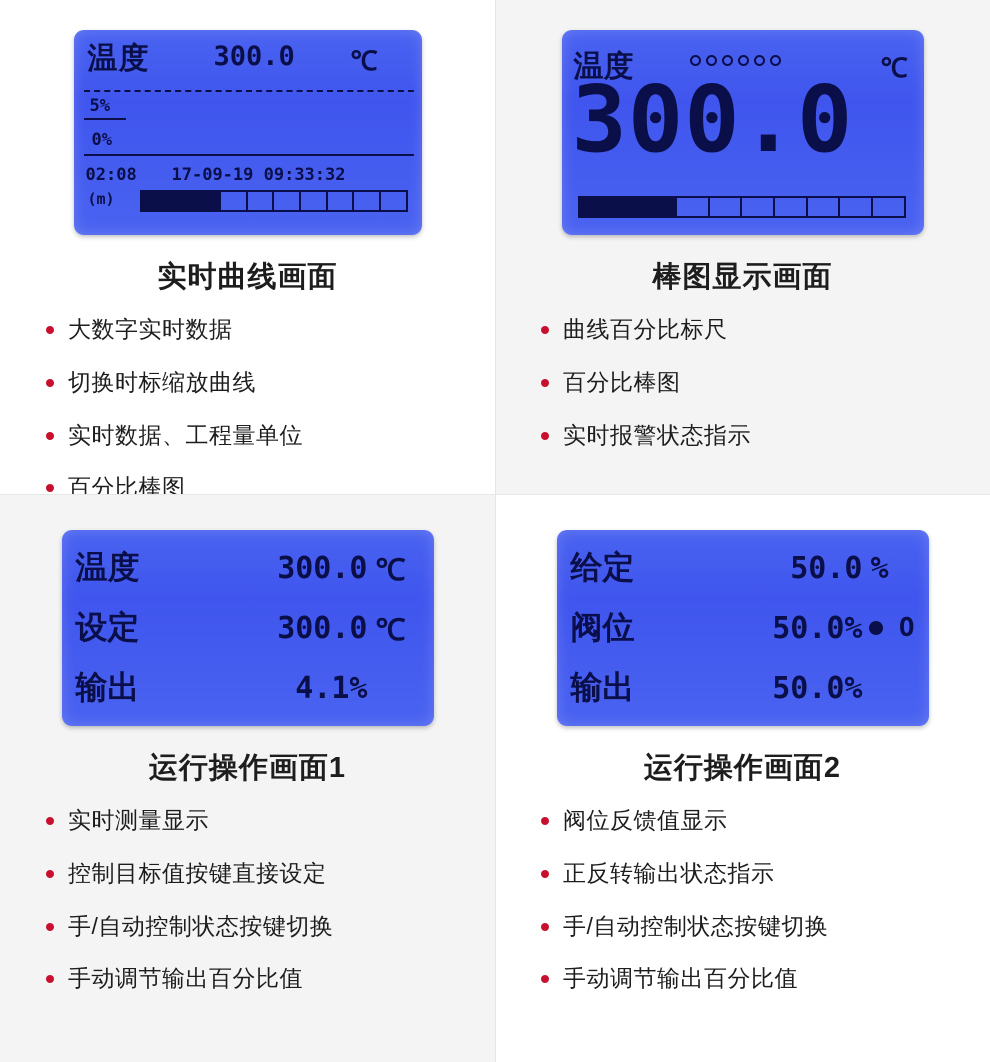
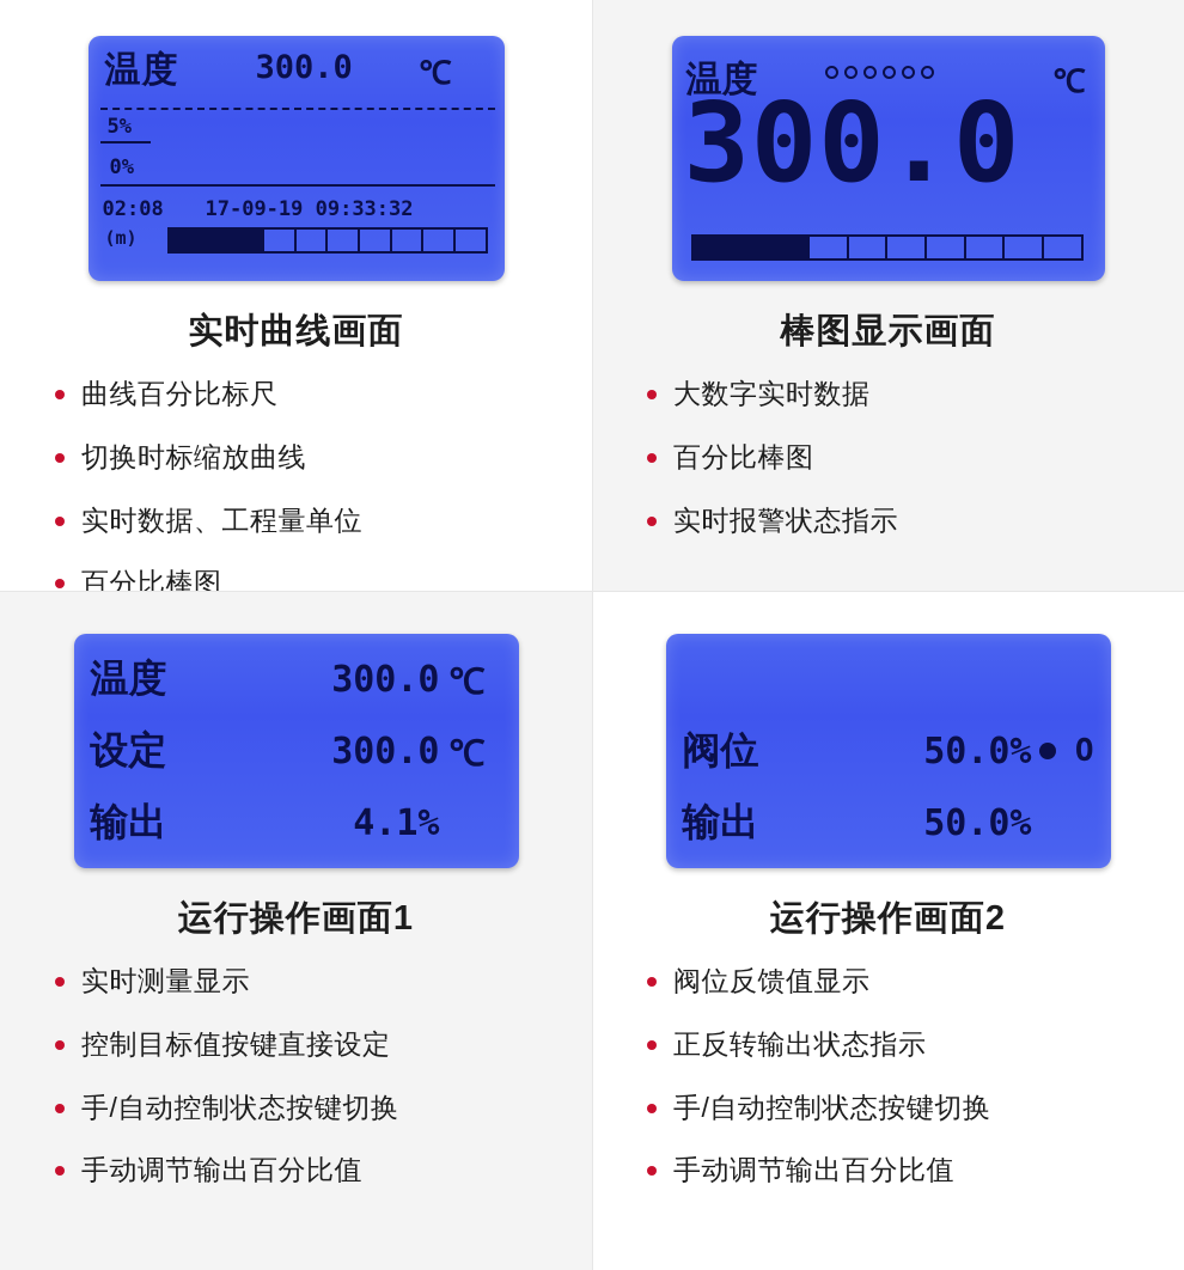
  温度
  300.0
  ℃
  5%
  0%
  02:08
  17-09-19 09:33:32
  (m)
  实时曲线画面
- 大数字实时数据
+ 曲线百分比标尺
  切换时标缩放曲线
  实时数据、工程量单位
  百分比棒图
  温度
  ℃
  300.0
  棒图显示画面
- 曲线百分比标尺
+ 大数字实时数据
  百分比棒图
  实时报警状态指示
  温度
  300.0
  ℃
  设定
  300.0
  ℃
  输出
  4.1%
  运行操作画面1
  实时测量显示
  控制目标值按键直接设定
  手/自动控制状态按键切换
  手动调节输出百分比值
- 给定
- 50.0
- %
  阀位
  50.0%
  O
  输出
  50.0%
  运行操作画面2
  阀位反馈值显示
  正反转输出状态指示
  手/自动控制状态按键切换
  手动调节输出百分比值
